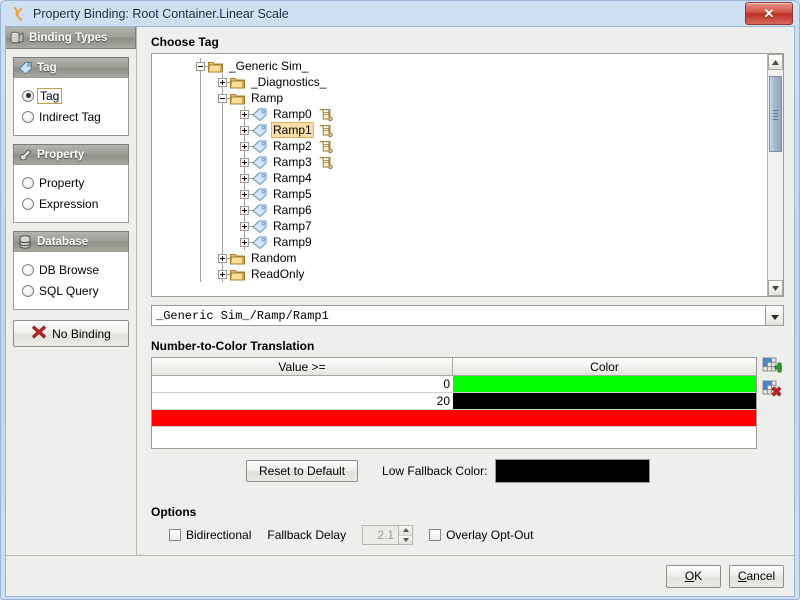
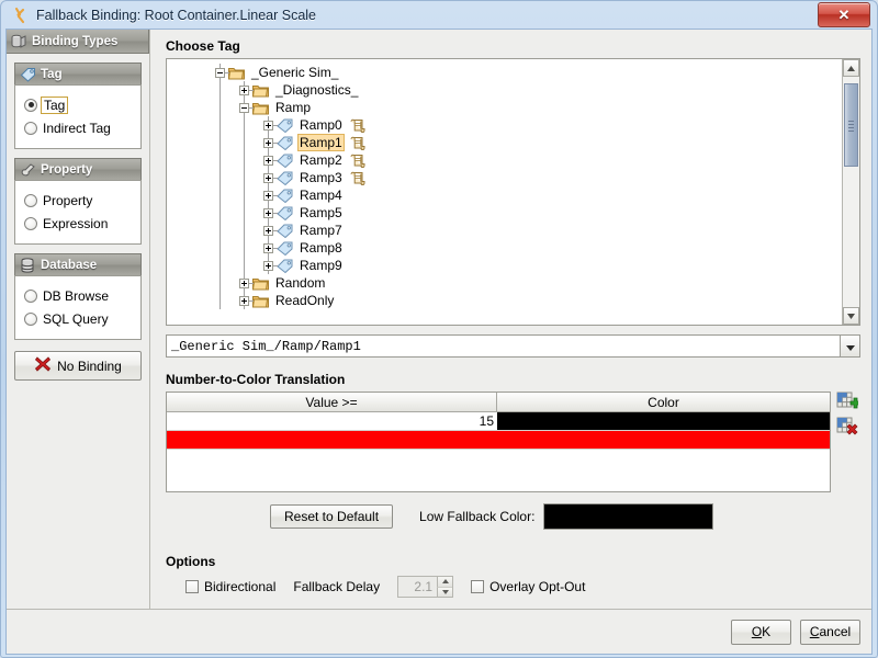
- Property Binding: Root Container.Linear Scale
+ Fallback Binding: Root Container.Linear Scale
  ✕
  Binding Types
  Tag
  Tag
  Indirect Tag
  Property
  Property
  Expression
  Database
  DB Browse
  SQL Query
  No Binding
  Choose Tag
  _Generic Sim_
  _Diagnostics_
  Ramp
  Ramp0
  Ramp1
  Ramp2
  Ramp3
  Ramp4
  Ramp5
- Ramp6
  Ramp7
+ Ramp8
  Ramp9
  Random
  ReadOnly
  _Generic Sim_/Ramp/Ramp1
  Number-to-Color Translation
  Value >=
  Color
- 0
- 20
+ 15
  Reset to Default
  Low Fallback Color:
  Options
  Bidirectional
  Fallback Delay
  2.1
  Overlay Opt-Out
  OK
  Cancel
